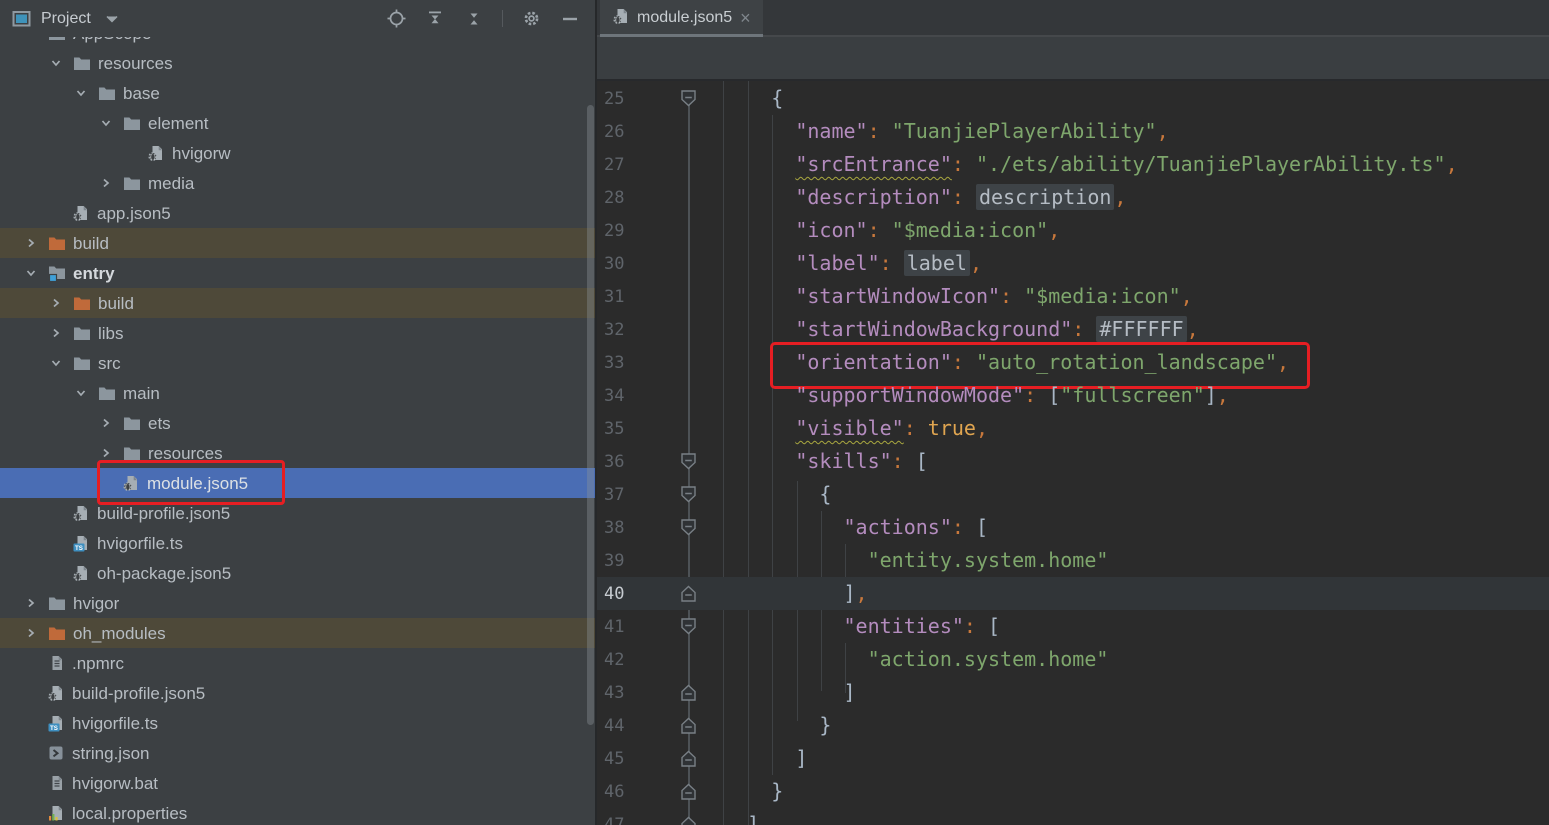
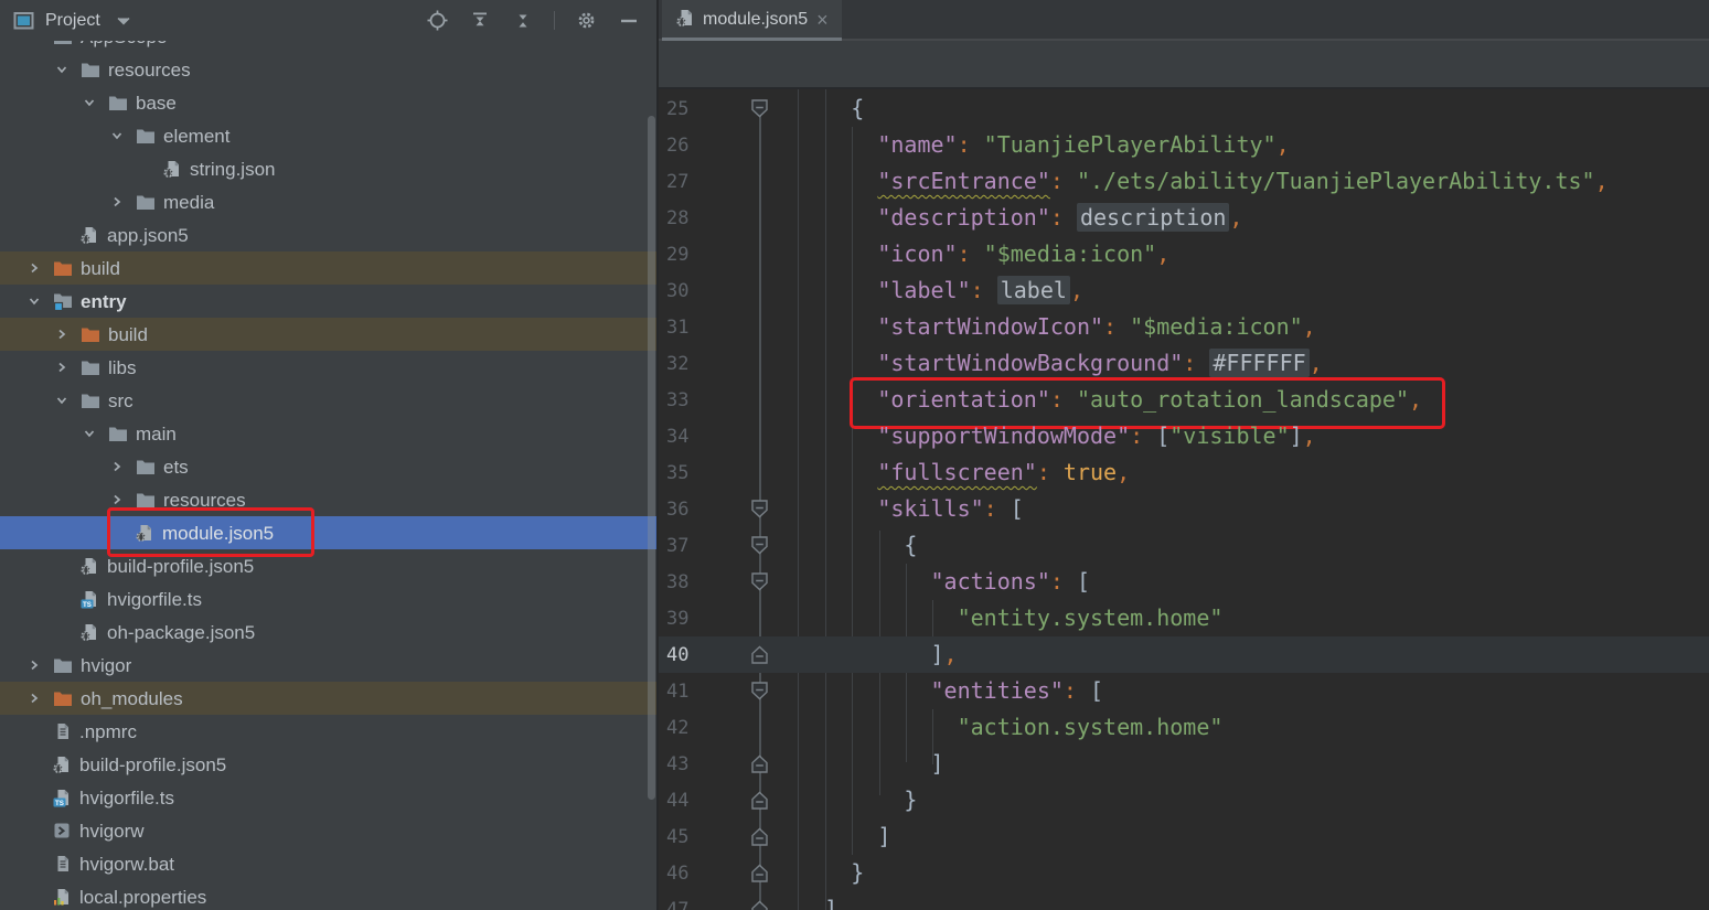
  Project
  resources
  base
  element
  {}
- hvigorw
+ string.json
  media
  {}
  app.json5
  build
  entry
  build
  libs
  src
  main
  ets
  resources
  {}
  module.json5
  {}
  build-profile.json5
  hvigorfile.ts
  {}
  oh-package.json5
  hvigor
  oh_modules
  .npmrc
  {}
  build-profile.json5
  hvigorfile.ts
- string.json
+ hvigorw
  hvigorw.bat
  local.properties
  module.json5
  ×
  25
  {
  26
  "name": "TuanjiePlayerAbility",
  27
  "srcEntrance": "./ets/ability/TuanjiePlayerAbility.ts",
  28
  "description": description ,
  29
  "icon": "$media:icon",
  30
  "label": label ,
  31
  "startWindowIcon": "$media:icon",
  32
  "startWindowBackground": #FFFFFF ,
  33
  "orientation": "auto_rotation_landscape",
  34
- "supportWindowMode": ["fullscreen"],
+ "supportWindowMode": ["visible"],
  35
- "visible": true,
+ "fullscreen": true,
  36
  "skills": [
  37
  {
  38
  "actions": [
  39
  "entity.system.home"
  40
  ],
  41
  "entities": [
  42
  "action.system.home"
  43
  ]
  44
  }
  45
  ]
  46
  }
  ]
